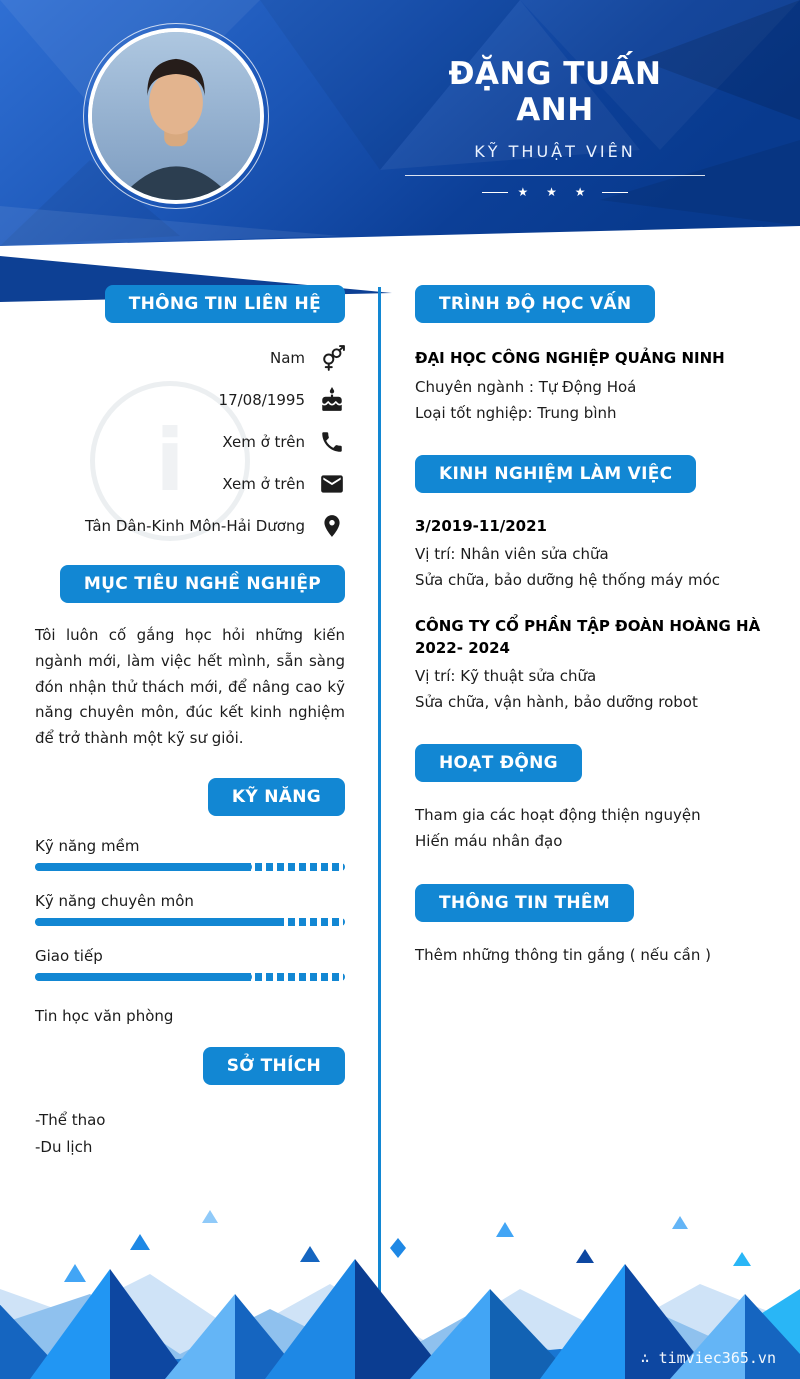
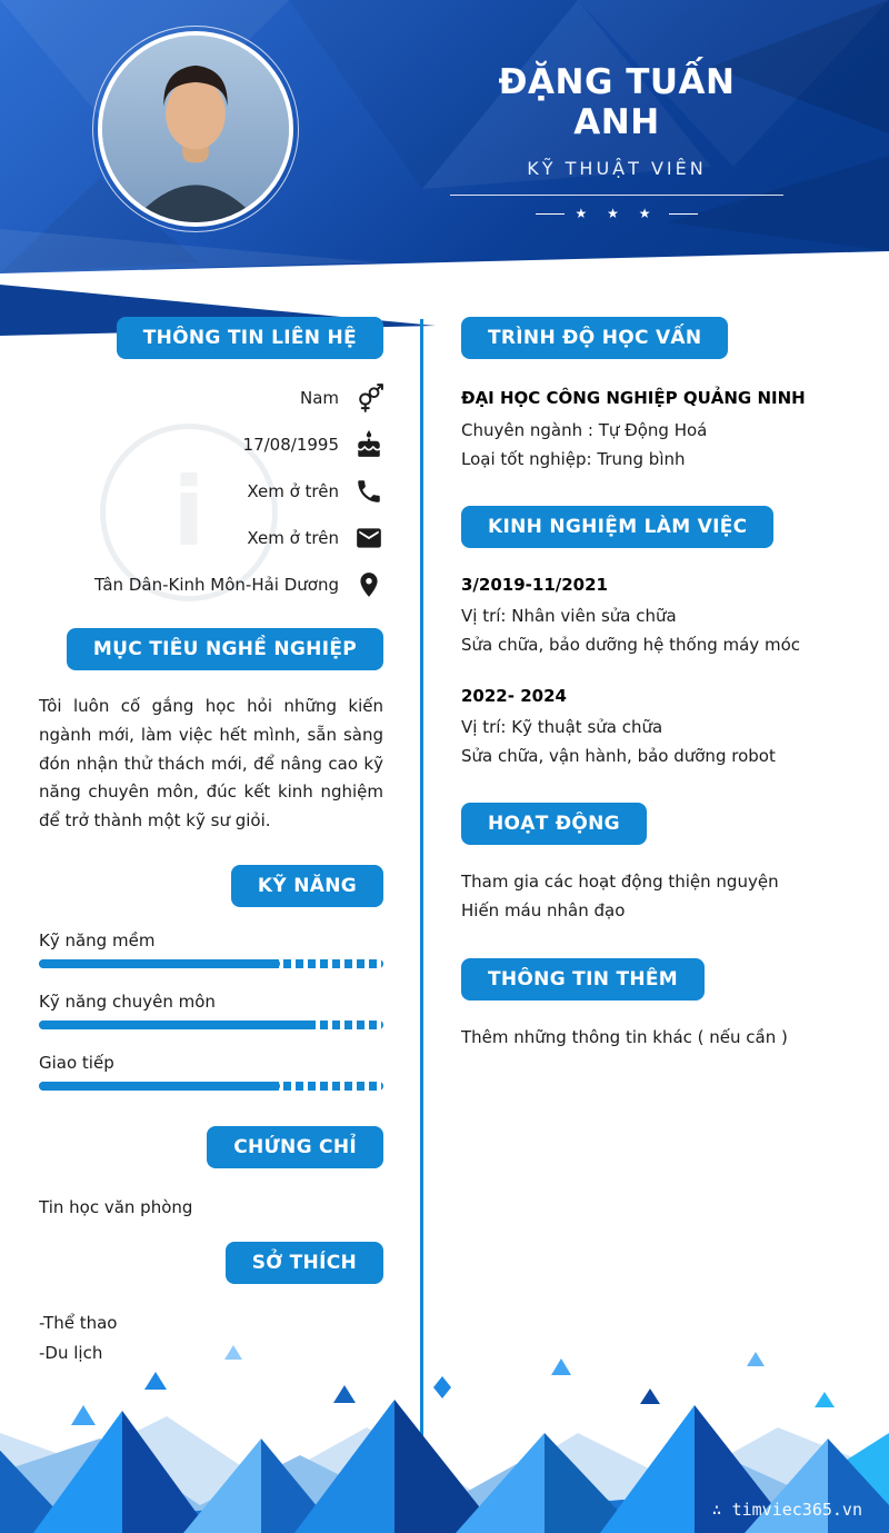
  ĐẶNG TUẤN ANH
  KỸ THUẬT VIÊN
  ★ ★ ★
  THÔNG TIN LIÊN HỆ
  Nam
  17/08/1995
  Xem ở trên
  Xem ở trên
  Tân Dân-Kinh Môn-Hải Dương
  MỤC TIÊU NGHỀ NGHIỆP
  Tôi luôn cố gắng học hỏi những kiến ngành mới, làm việc hết mình, sẵn sàng đón nhận thử thách mới, để nâng cao kỹ năng chuyên môn, đúc kết kinh nghiệm để trở thành một kỹ sư giỏi.
  KỸ NĂNG
  Kỹ năng mềm
  Kỹ năng chuyên môn
  Giao tiếp
+ CHỨNG CHỈ
  Tin học văn phòng
  SỞ THÍCH
  -Thể thao
  -Du lịch
  TRÌNH ĐỘ HỌC VẤN
  ĐẠI HỌC CÔNG NGHIỆP QUẢNG NINH
  Chuyên ngành : Tự Động Hoá
  Loại tốt nghiệp: Trung bình
  KINH NGHIỆM LÀM VIỆC
  3/2019-11/2021
  Vị trí: Nhân viên sửa chữa
  Sửa chữa, bảo dưỡng hệ thống máy móc
- CÔNG TY CỔ PHẦN TẬP ĐOÀN HOÀNG HÀ
  2022- 2024
  Vị trí: Kỹ thuật sửa chữa
  Sửa chữa, vận hành, bảo dưỡng robot
  HOẠT ĐỘNG
  Tham gia các hoạt động thiện nguyện
  Hiến máu nhân đạo
  THÔNG TIN THÊM
- Thêm những thông tin gắng ( nếu cần )
+ Thêm những thông tin khác ( nếu cần )
  ∴ timviec365.vn
